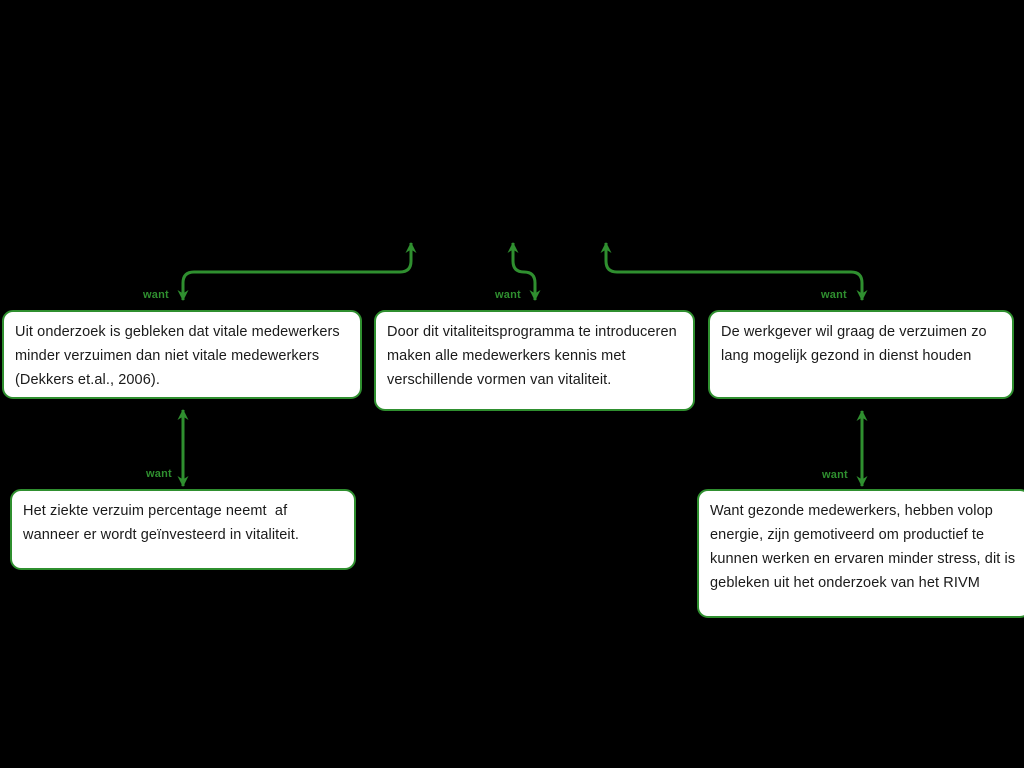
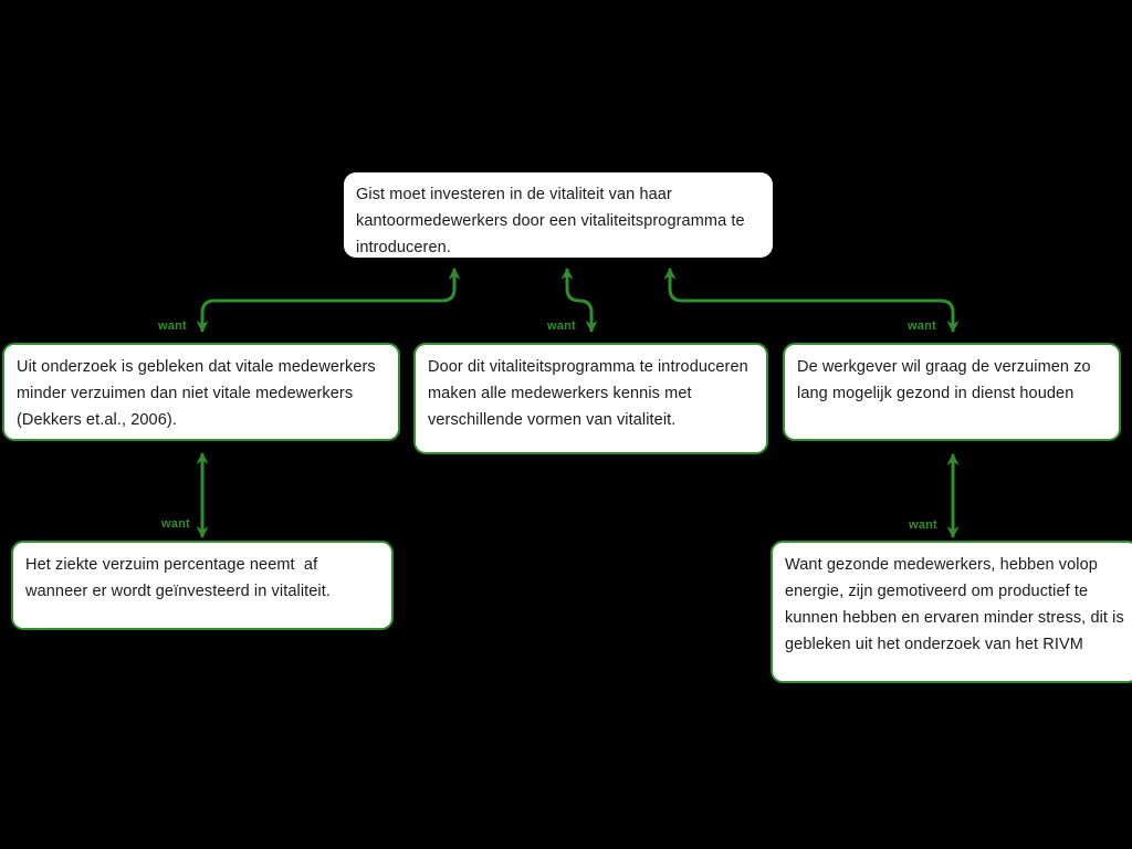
  want
  want
  want
  want
  want
+ Gist moet investeren in de vitaliteit van haar kantoormedewerkers door een vitaliteitsprogramma te introduceren.
  Uit onderzoek is gebleken dat vitale medewerkers minder verzuimen dan niet vitale medewerkers (Dekkers et.al., 2006).
  Door dit vitaliteitsprogramma te introduceren maken alle medewerkers kennis met verschillende vormen van vitaliteit.
  De werkgever wil graag de verzuimen zo lang mogelijk gezond in dienst houden
  Het ziekte verzuim percentage neemt af wanneer er wordt geïnvesteerd in vitaliteit.
- Want gezonde medewerkers, hebben volop energie, zijn gemotiveerd om productief te kunnen werken en ervaren minder stress, dit is gebleken uit het onderzoek van het RIVM
+ Want gezonde medewerkers, hebben volop energie, zijn gemotiveerd om productief te kunnen hebben en ervaren minder stress, dit is gebleken uit het onderzoek van het RIVM
